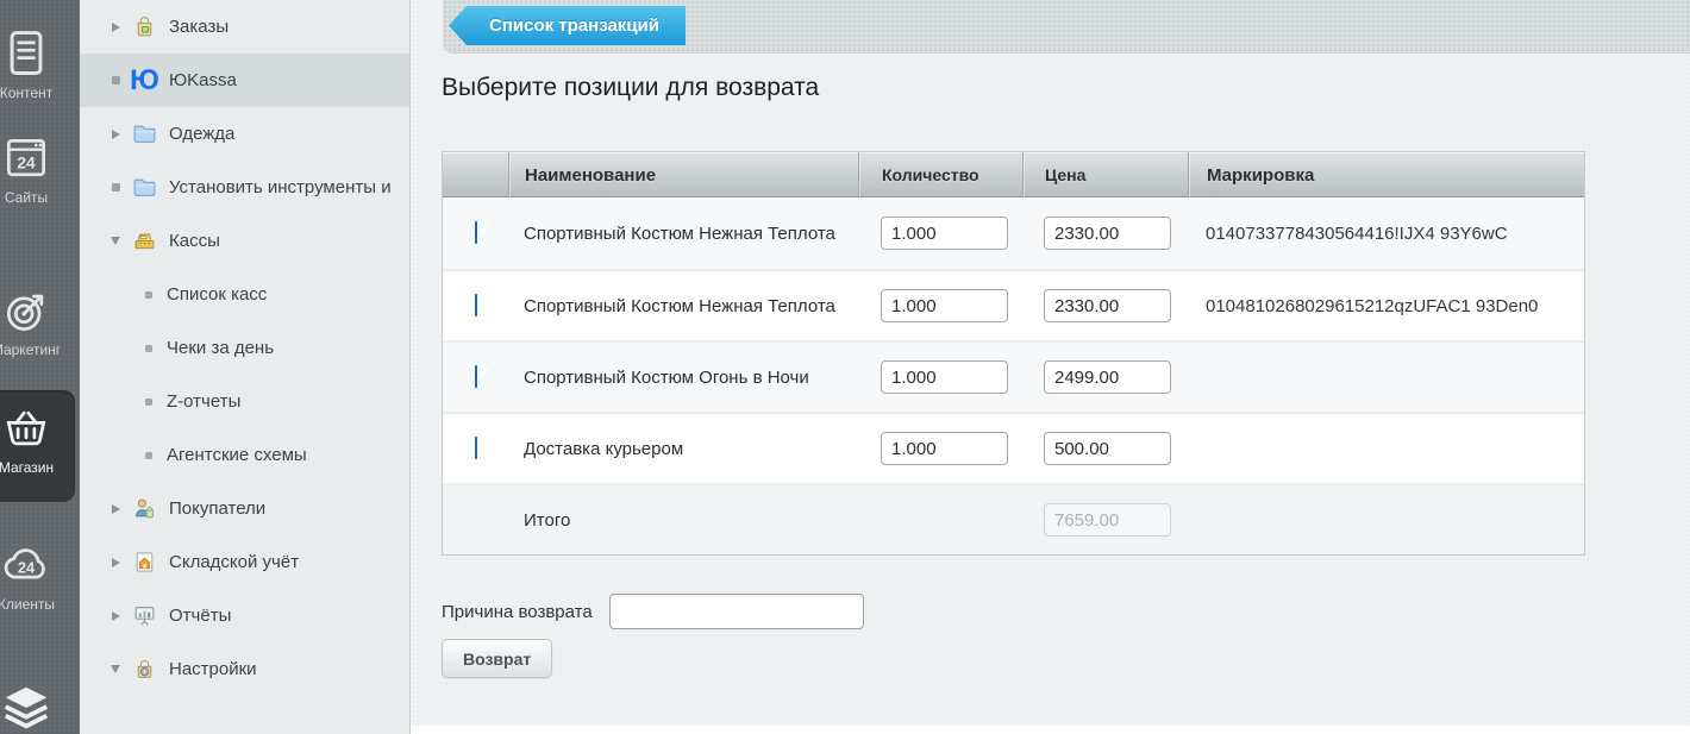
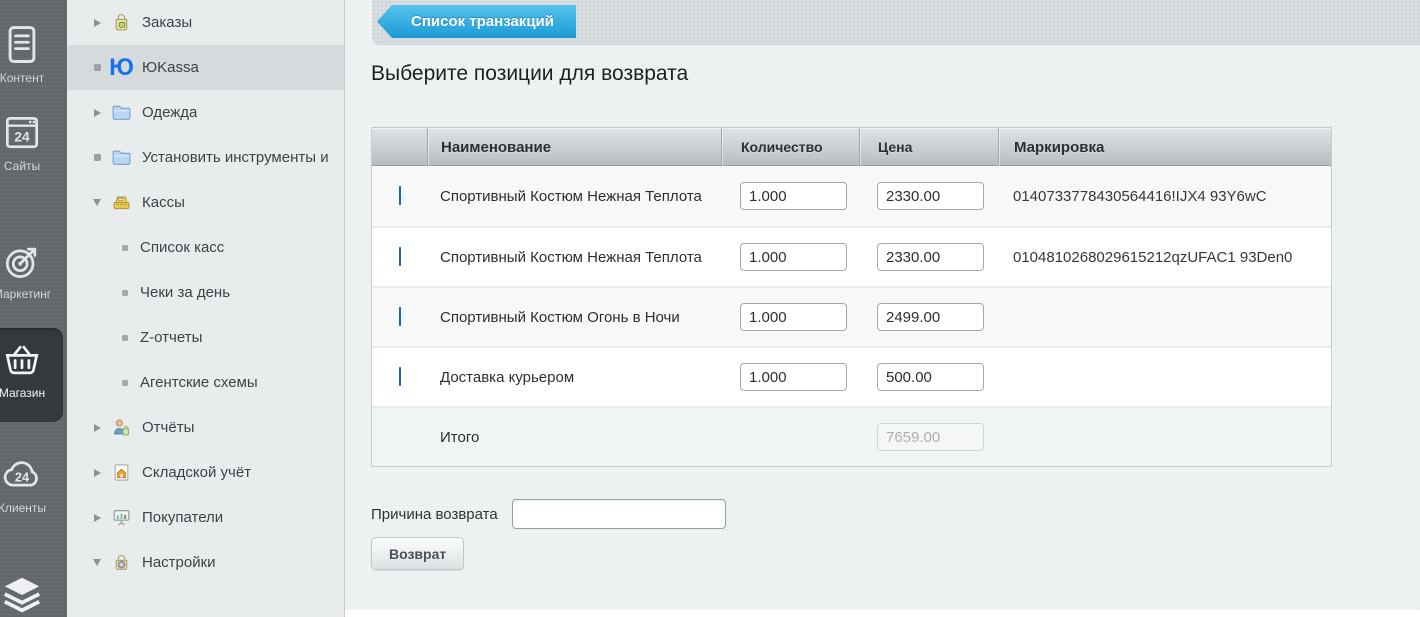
  Контент
  24
  Сайты
  аркетинг
  Магазин
  24
  Клиенты
  Заказы
  Ю
  ЮKassa
  Одежда
  Установить инструменты и
  Кассы
  Список касс
  Чеки за день
  Z-отчеты
  Агентские схемы
- Покупатели
+ Отчёты
  Складской учёт
- Отчёты
+ Покупатели
  Настройки
  Список транзакций
  Выберите позиции для возврата
  Наименование
  Количество
  Цена
  Маркировка
  Спортивный Костюм Нежная Теплота
  1.000
  2330.00
  0140733778430564416!IJX4 93Y6wC
  Спортивный Костюм Нежная Теплота
  1.000
  2330.00
  0104810268029615212qzUFAC1 93Den0
  Спортивный Костюм Огонь в Ночи
  1.000
  2499.00
  Доставка курьером
  1.000
  500.00
  Итого
  7659.00
  Причина возврата
  Возврат
